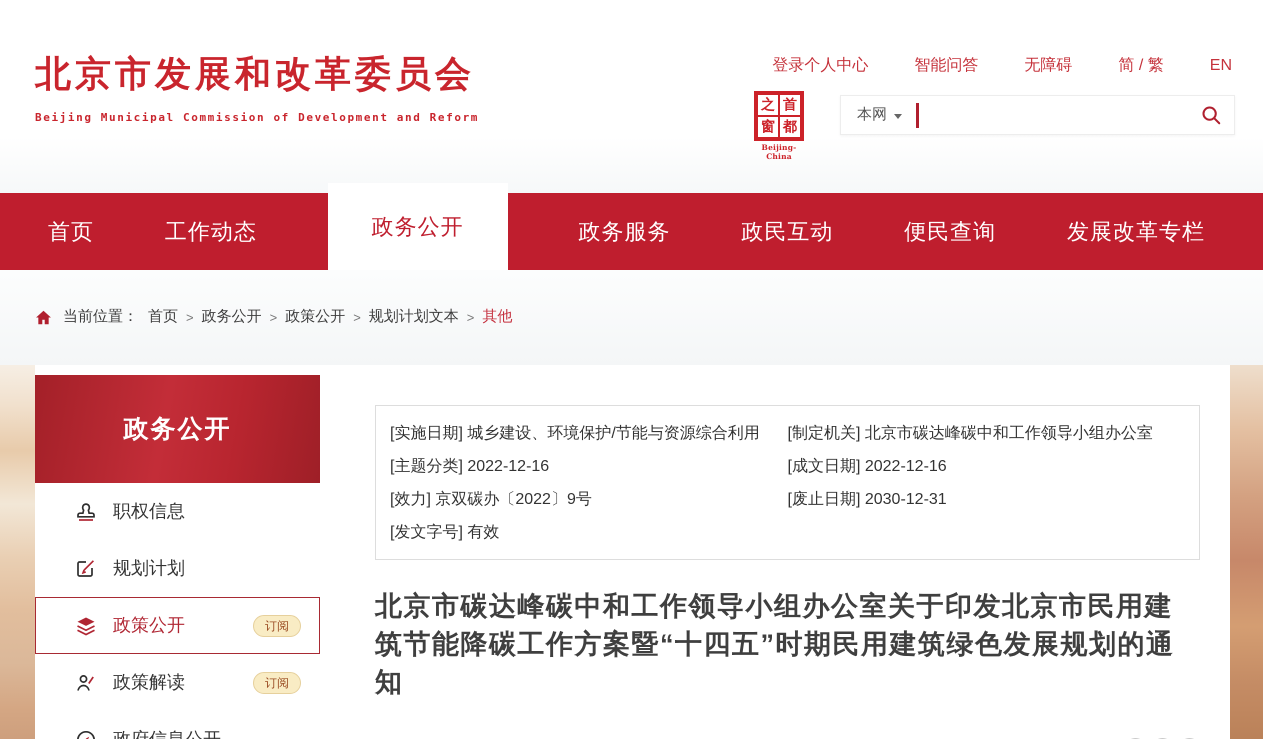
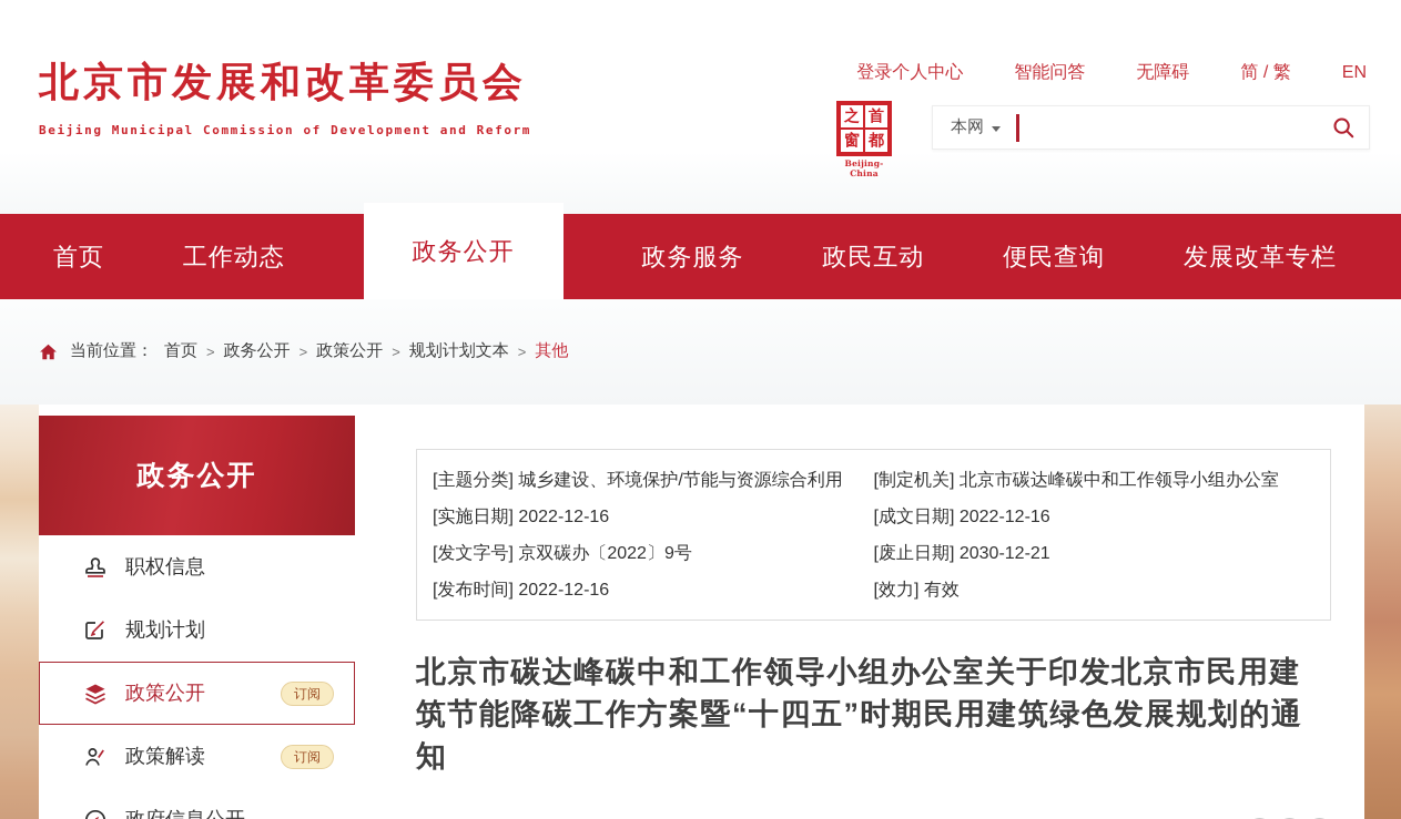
  北京市发展和改革委员会
  Beijing Municipal Commission of Development and Reform
  登录个人中心
  智能问答
  无障碍
  简 / 繁
  EN
  之
  首
  窗
  都
  Beijing-China
  本网
  首页
  工作动态
  政务公开
  政务服务
  政民互动
  便民查询
  发展改革专栏
  当前位置：
  首页
  >
  政务公开
  >
  政策公开
  >
  规划计划文本
  >
  其他
  政务公开
  职权信息
  规划计划
  政策公开
  订阅
  政策解读
  订阅
- [实施日期] 城乡建设、环境保护/节能与资源综合利用
+ [主题分类] 城乡建设、环境保护/节能与资源综合利用
  [制定机关] 北京市碳达峰碳中和工作领导小组办公室
- [主题分类] 2022-12-16
+ [实施日期] 2022-12-16
  [成文日期] 2022-12-16
- [效力] 京双碳办〔2022〕9号
+ [发文字号] 京双碳办〔2022〕9号
- [废止日期] 2030-12-31
+ [废止日期] 2030-12-21
+ [发布时间] 2022-12-16
- [发文字号] 有效
+ [效力] 有效
  北京市碳达峰碳中和工作领导小组办公室关于印发北京市民用建筑节能降碳工作方案暨“十四五”时期民用建筑绿色发展规划的通知
